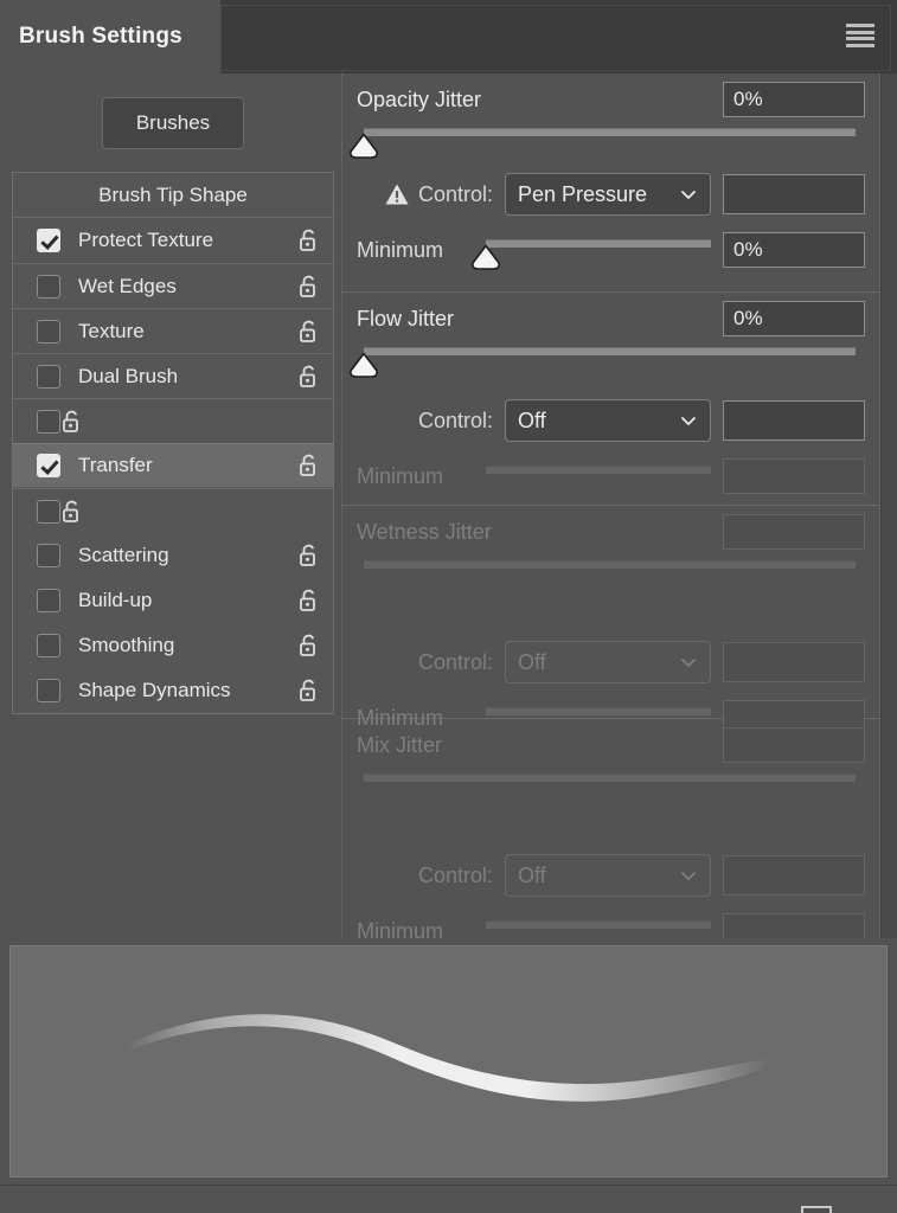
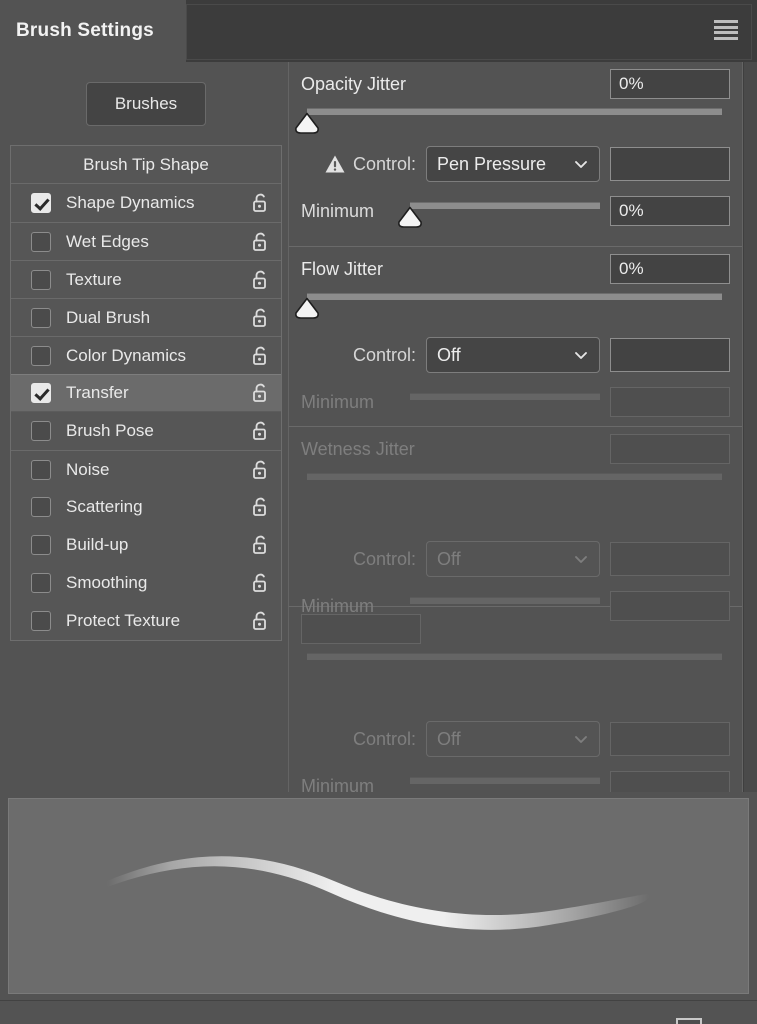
  Brush Settings
  Brushes
  Brush Tip Shape
- Protect Texture
+ Shape Dynamics
  Wet Edges
  Texture
  Dual Brush
+ Color Dynamics
  Transfer
+ Brush Pose
+ Noise
  Scattering
  Build-up
  Smoothing
- Shape Dynamics
+ Protect Texture
  Opacity Jitter
  0%
  Control:
  Pen Pressure
  Minimum
  0%
  Flow Jitter
  0%
  Control:
  Off
  Minimum
  Wetness Jitter
  Control:
  Off
  Minimum
- Mix Jitter
  Control:
  Off
  Minimum
